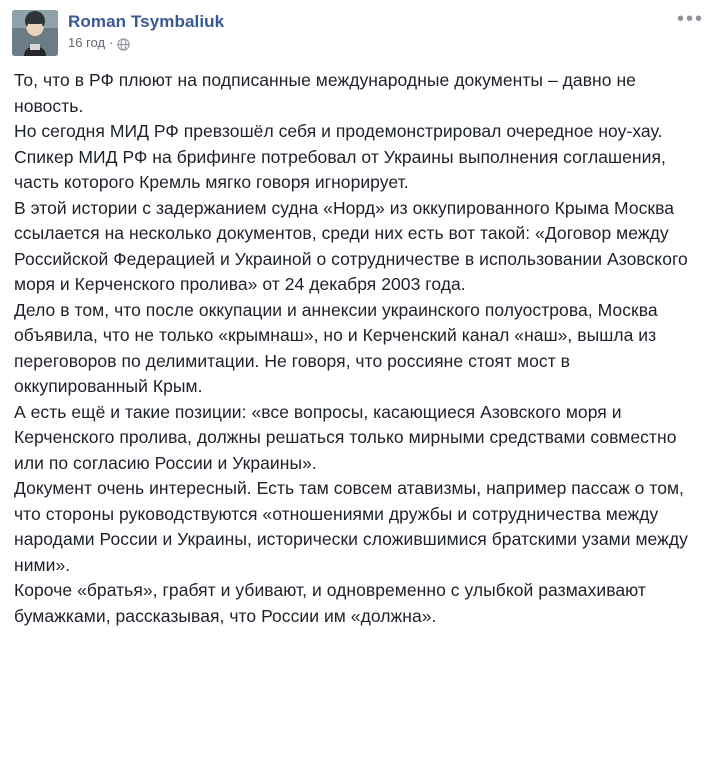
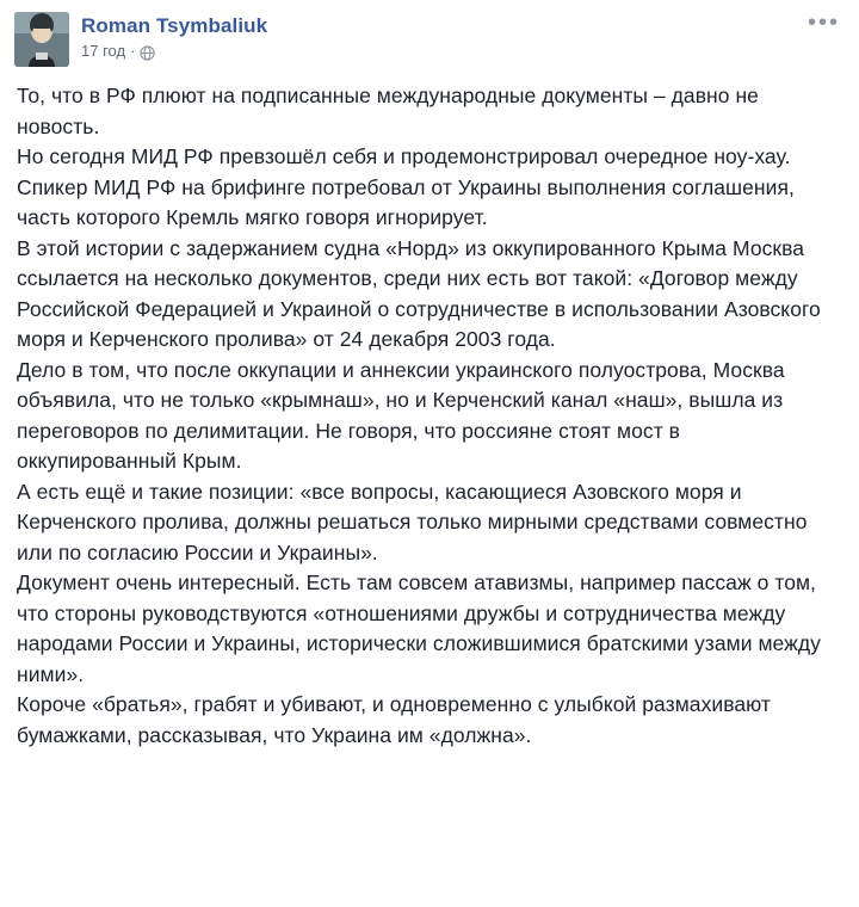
  Roman Tsymbaliuk
- 16 год
+ 17 год
  ·
  •••
  То, что в РФ плюют на подписанные международные документы – давно не новость.
  Но сегодня МИД РФ превзошёл себя и продемонстрировал очередное ноу-хау. Спикер МИД РФ на брифинге потребовал от Украины выполнения соглашения, часть которого Кремль мягко говоря игнорирует.
  В этой истории с задержанием судна «Норд» из оккупированного Крыма Москва ссылается на несколько документов, среди них есть вот такой: «Договор между Российской Федерацией и Украиной о сотрудничестве в использовании Азовского моря и Керченского пролива» от 24 декабря 2003 года.
  Дело в том, что после оккупации и аннексии украинского полуострова, Москва объявила, что не только «крымнаш», но и Керченский канал «наш», вышла из переговоров по делимитации. Не говоря, что россияне стоят мост в оккупированный Крым.
  А есть ещё и такие позиции: «все вопросы, касающиеся Азовского моря и Керченского пролива, должны решаться только мирными средствами совместно или по согласию России и Украины».
  Документ очень интересный. Есть там совсем атавизмы, например пассаж о том, что стороны руководствуются «отношениями дружбы и сотрудничества между народами России и Украины, исторически сложившимися братскими узами между ними».
- Короче «братья», грабят и убивают, и одновременно с улыбкой размахивают бумажками, рассказывая, что России им «должна».
+ Короче «братья», грабят и убивают, и одновременно с улыбкой размахивают бумажками, рассказывая, что Украина им «должна».
